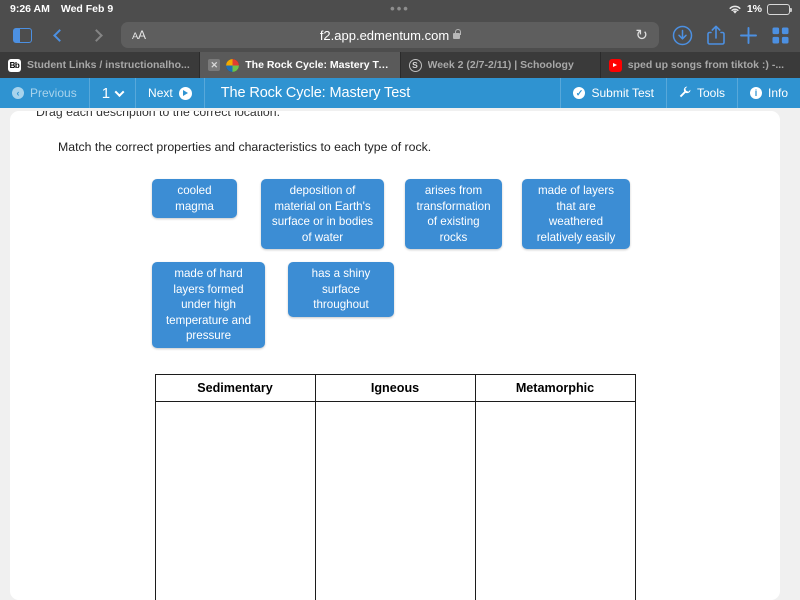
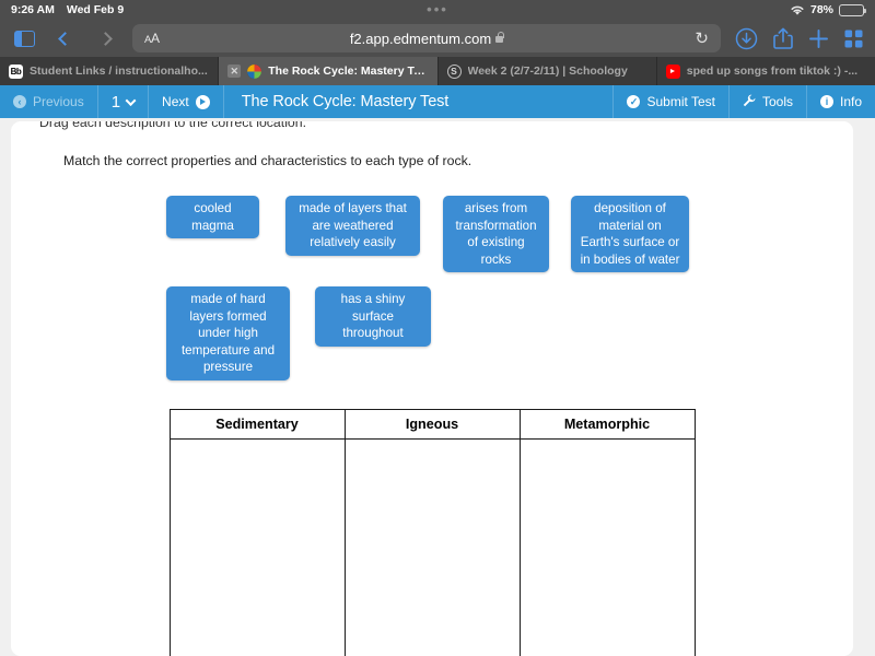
  9:26 AM
  Wed Feb 9
  •••
- 1%
+ 78%
  AA
  f2.app.edmentum.com
  ↻
  Bb
  Student Links / instructionalho...
  ✕
  The Rock Cycle: Mastery Tes
  S
  Week 2 (2/7-2/11) | Schoology
  sped up songs from tiktok :) -...
  ‹
  Previous
  1
  Next
  The Rock Cycle: Mastery Test
  ✓
  Submit Test
  Tools
  i
  Info
  Drag each description to the correct location.
  Match the correct properties and characteristics to each type of rock.
  cooled magma
- deposition of material on Earth's surface or in bodies of water
+ made of layers that are weathered relatively easily
  arises from transformation of existing rocks
- made of layers that are weathered relatively easily
+ deposition of material on Earth's surface or in bodies of water
  made of hard layers formed under high temperature and pressure
  has a shiny surface throughout
  Sedimentary	Igneous	Metamorphic
